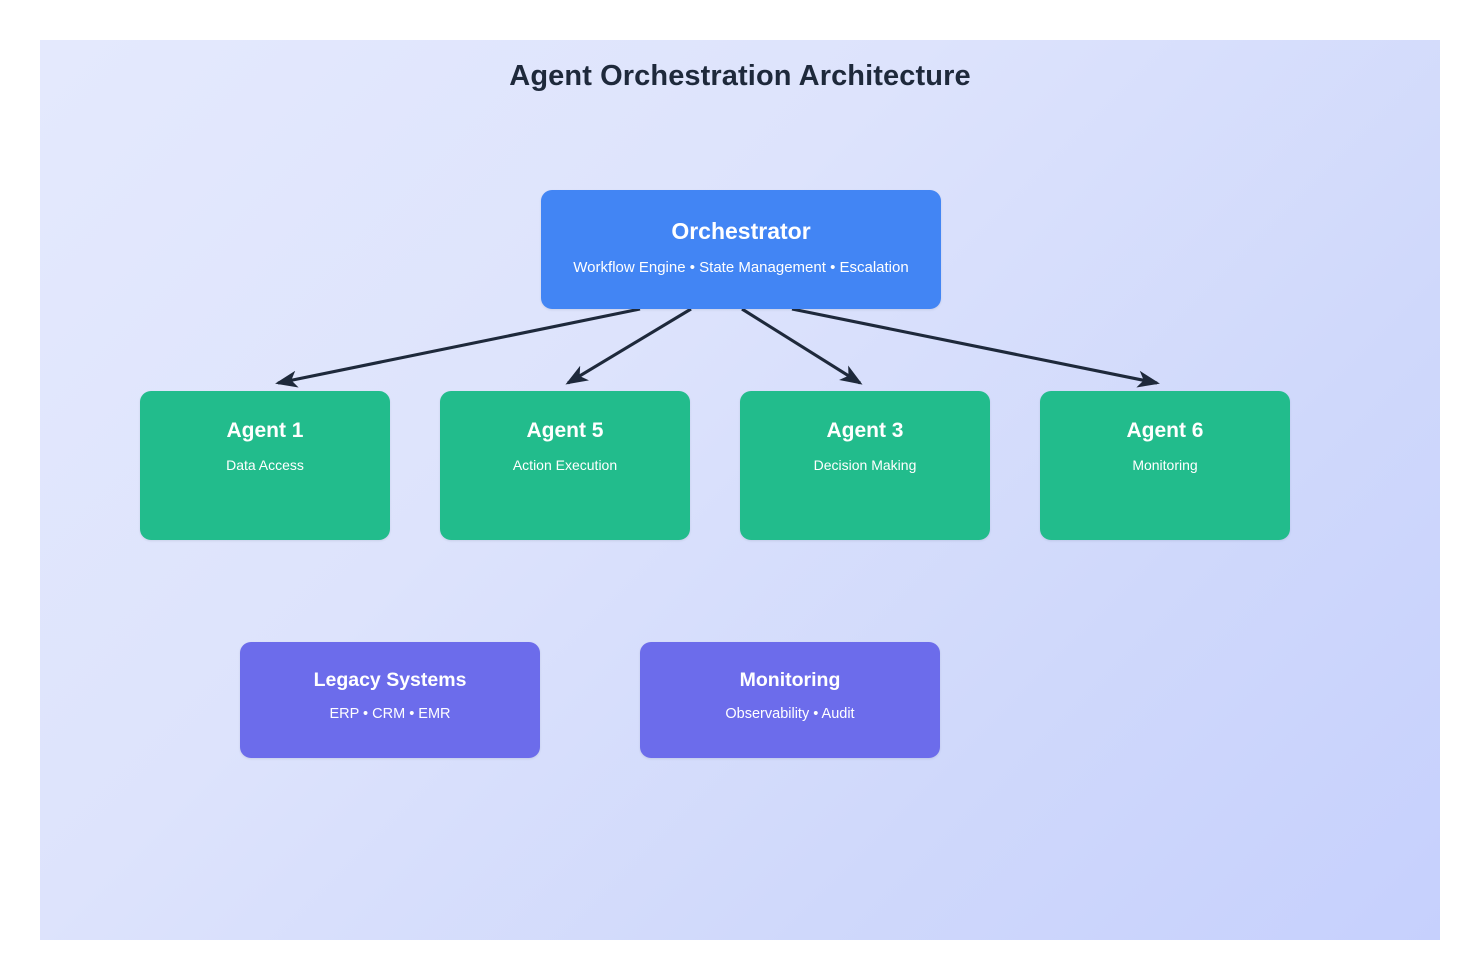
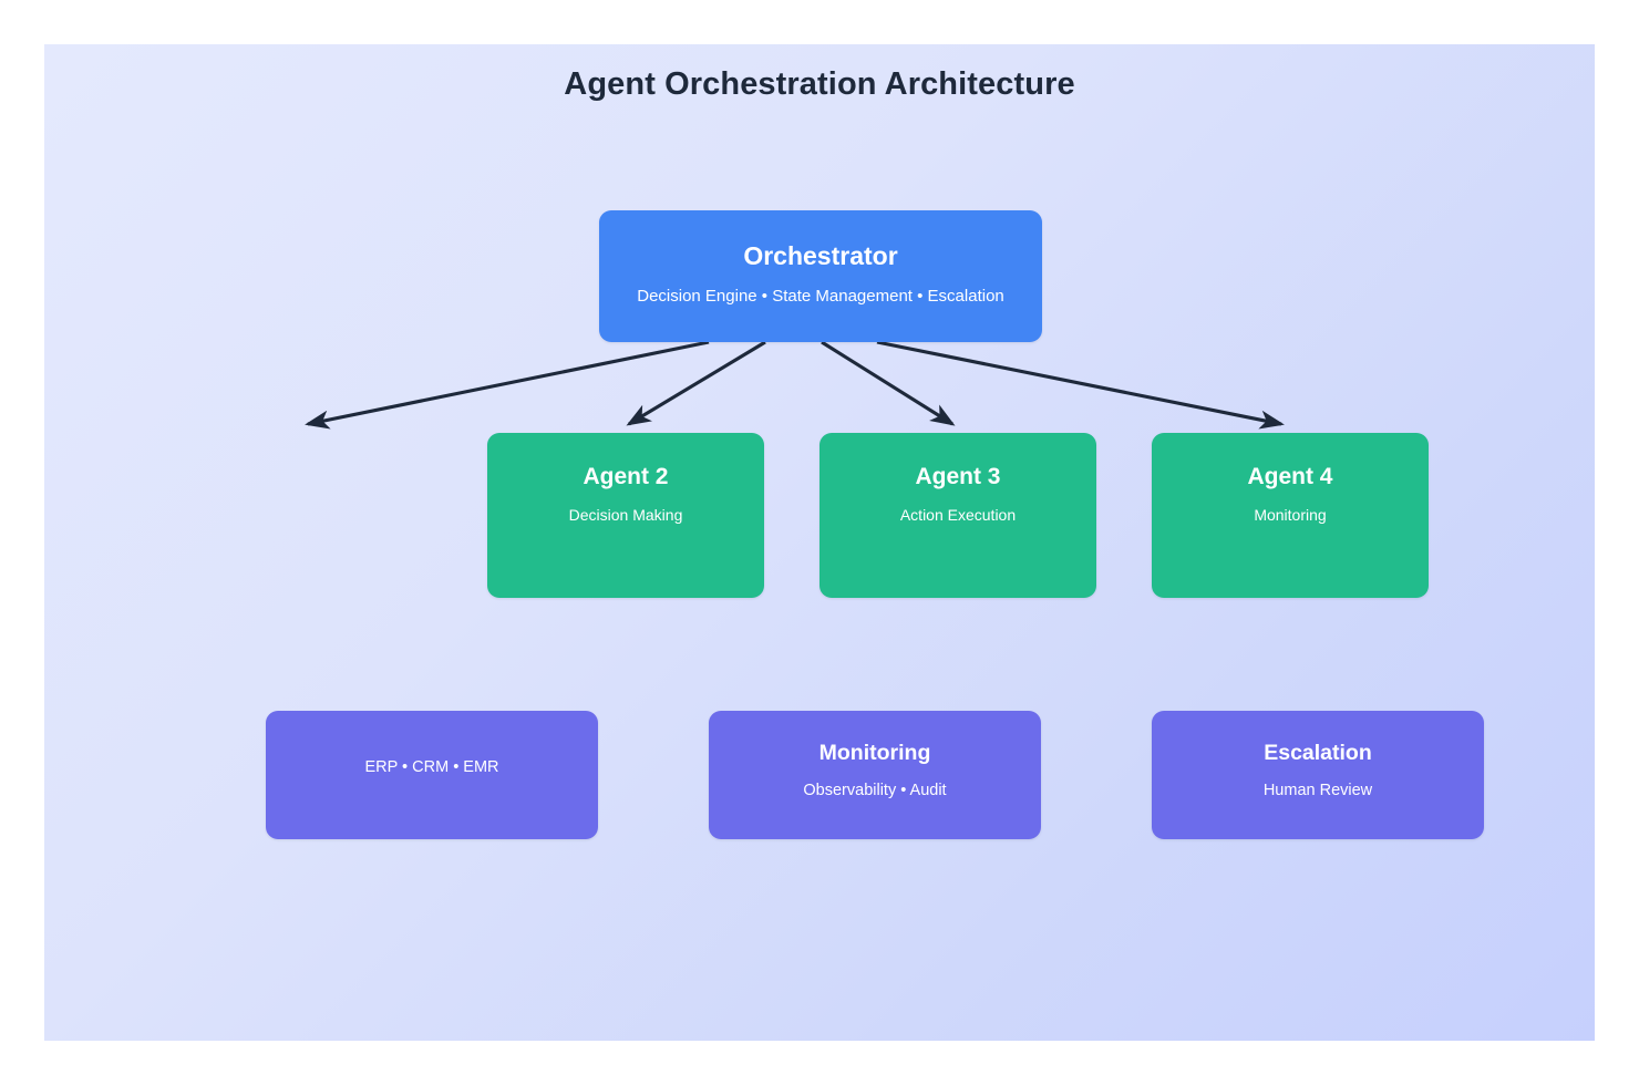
  Agent Orchestration Architecture
  Orchestrator
- Workflow Engine • State Management • Escalation
+ Decision Engine • State Management • Escalation
- Agent 1
- Data Access
- Agent 5
+ Agent 2
- Action Execution
+ Decision Making
  Agent 3
- Decision Making
+ Action Execution
- Agent 6
+ Agent 4
  Monitoring
- Legacy Systems
  ERP • CRM • EMR
  Monitoring
  Observability • Audit
+ Escalation
+ Human Review
